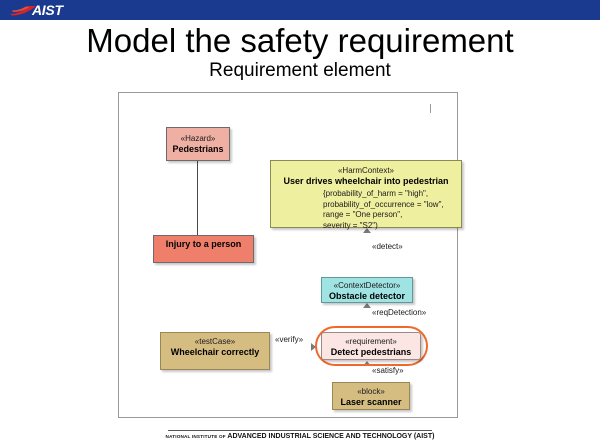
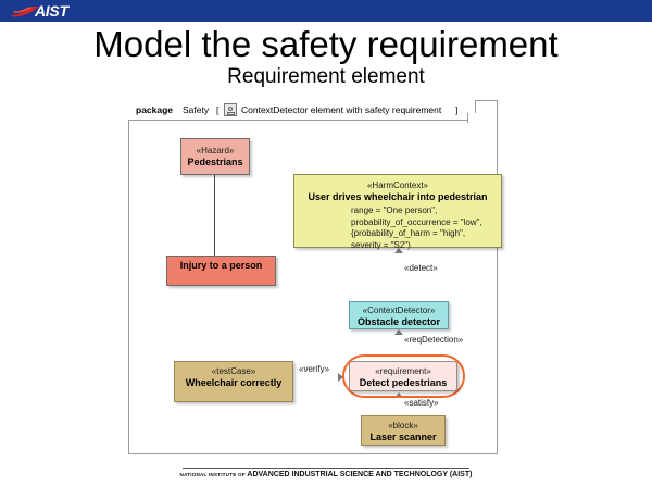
  AIST
  Model the safety requirement
  Requirement element
+ package
+ Safety
+ [
+ ContextDetector element with safety requirement
+ ]
  «detect»
  «reqDetection»
  «verify»
  «satisfy»
  «Hazard»
  Pedestrians
  Injury to a person
  «HarmContext»
  User drives wheelchair into pedestrian
- {probability_of_harm = "high",
+ range = "One person",
  probability_of_occurrence = "low",
- range = "One person",
+ {probability_of_harm = "high",
  severity = "S2")
  «ContextDetector»
  Obstacle detector
  «testCase»
  Wheelchair correctly
  «requirement»
  Detect pedestrians
  «block»
  Laser scanner
